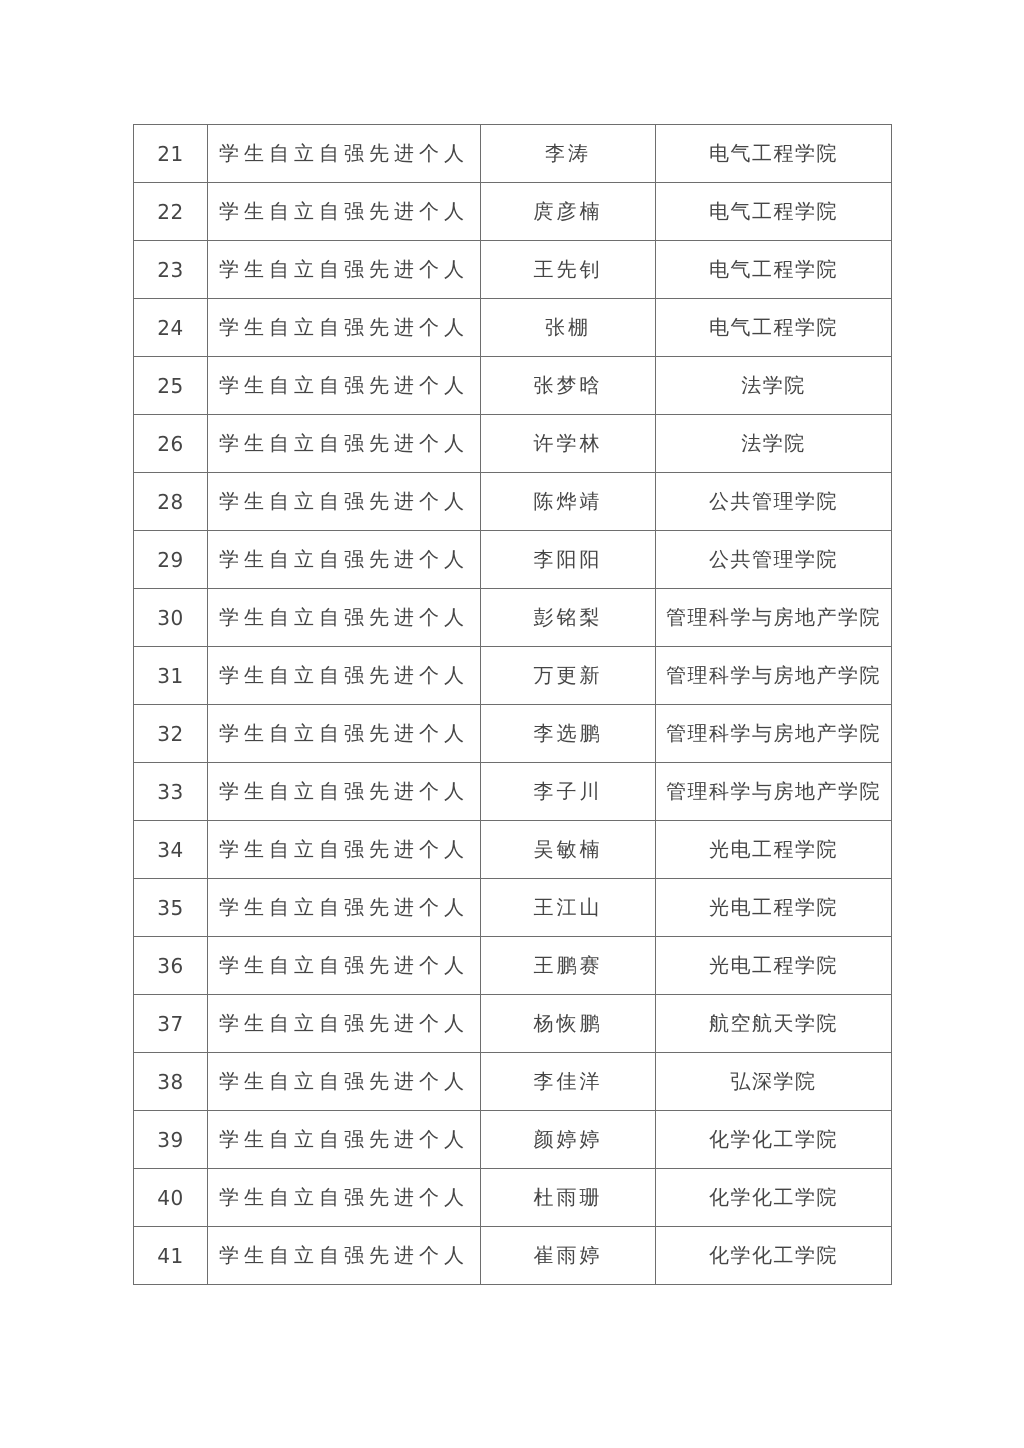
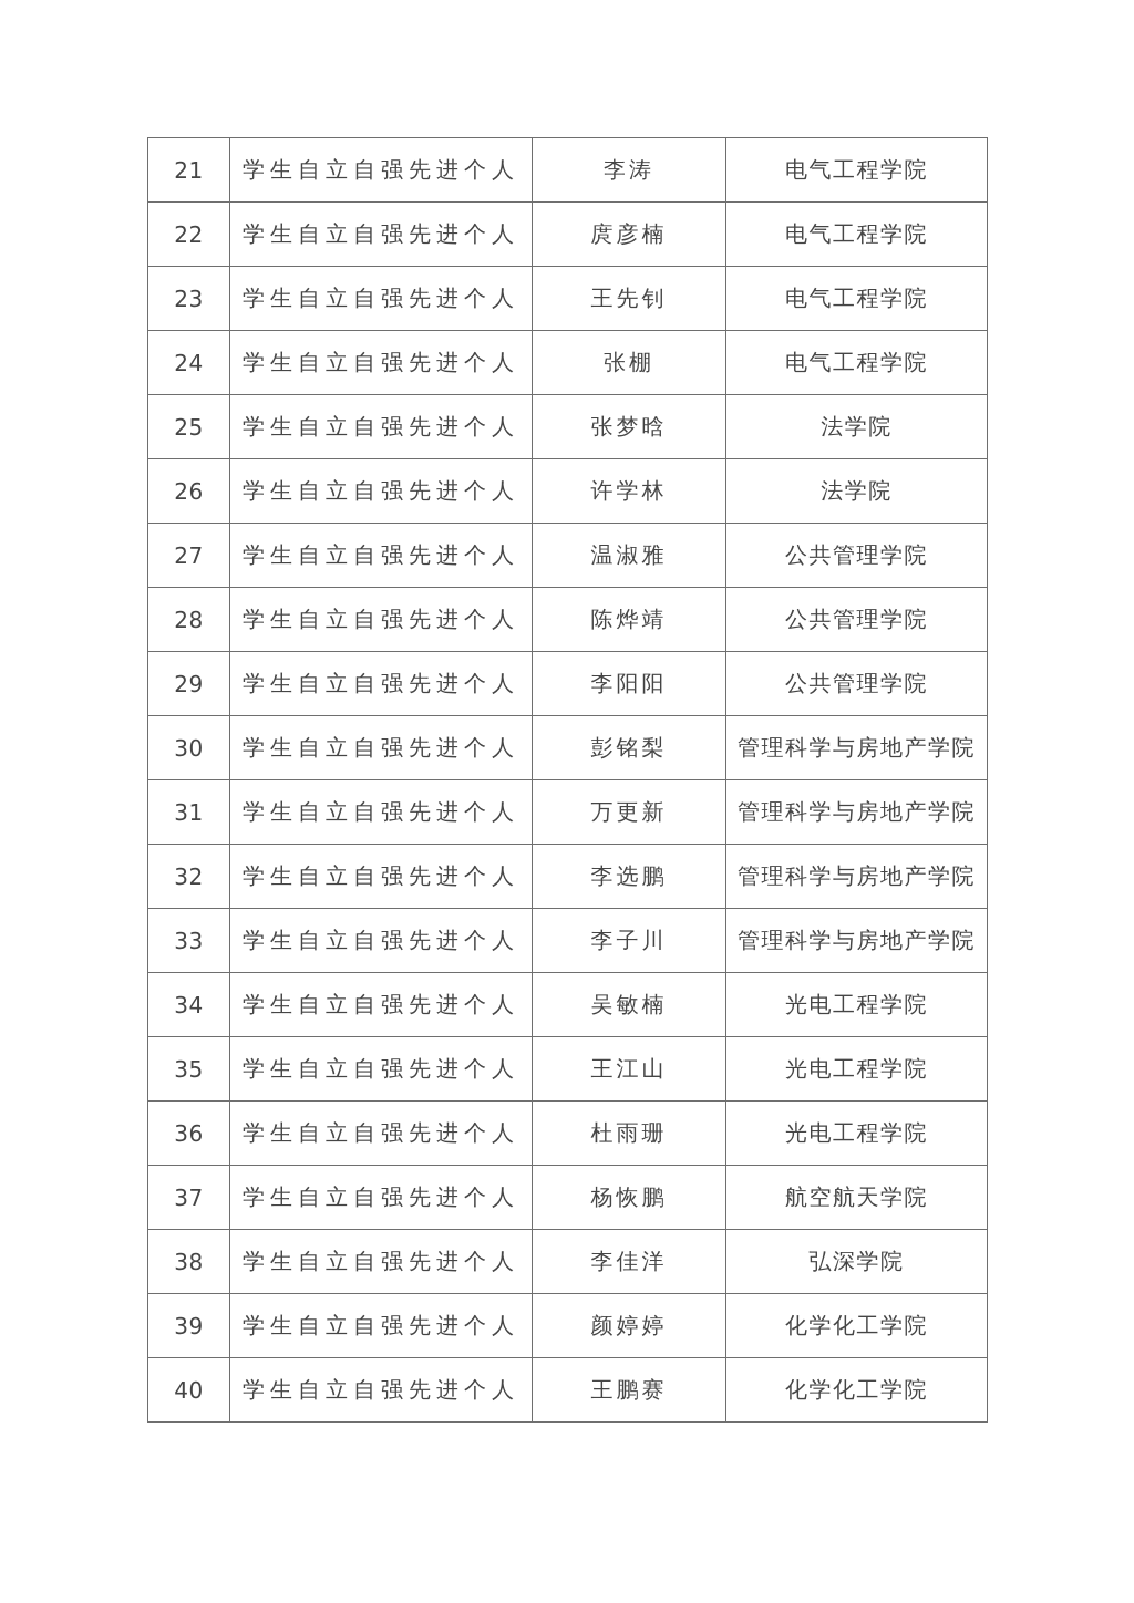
  21	学生自立自强先进个人	李涛	电气工程学院
  22	学生自立自强先进个人	庹彦楠	电气工程学院
  23	学生自立自强先进个人	王先钊	电气工程学院
  24	学生自立自强先进个人	张棚	电气工程学院
  25	学生自立自强先进个人	张梦晗	法学院
  26	学生自立自强先进个人	许学林	法学院
+ 27	学生自立自强先进个人	温淑雅	公共管理学院
  28	学生自立自强先进个人	陈烨靖	公共管理学院
  29	学生自立自强先进个人	李阳阳	公共管理学院
  30	学生自立自强先进个人	彭铭梨	管理科学与房地产学院
  31	学生自立自强先进个人	万更新	管理科学与房地产学院
  32	学生自立自强先进个人	李选鹏	管理科学与房地产学院
  33	学生自立自强先进个人	李子川	管理科学与房地产学院
  34	学生自立自强先进个人	吴敏楠	光电工程学院
  35	学生自立自强先进个人	王江山	光电工程学院
- 36	学生自立自强先进个人	王鹏赛	光电工程学院
+ 36	学生自立自强先进个人	杜雨珊	光电工程学院
  37	学生自立自强先进个人	杨恢鹏	航空航天学院
  38	学生自立自强先进个人	李佳洋	弘深学院
  39	学生自立自强先进个人	颜婷婷	化学化工学院
- 40	学生自立自强先进个人	杜雨珊	化学化工学院
+ 40	学生自立自强先进个人	王鹏赛	化学化工学院
- 41	学生自立自强先进个人	崔雨婷	化学化工学院
